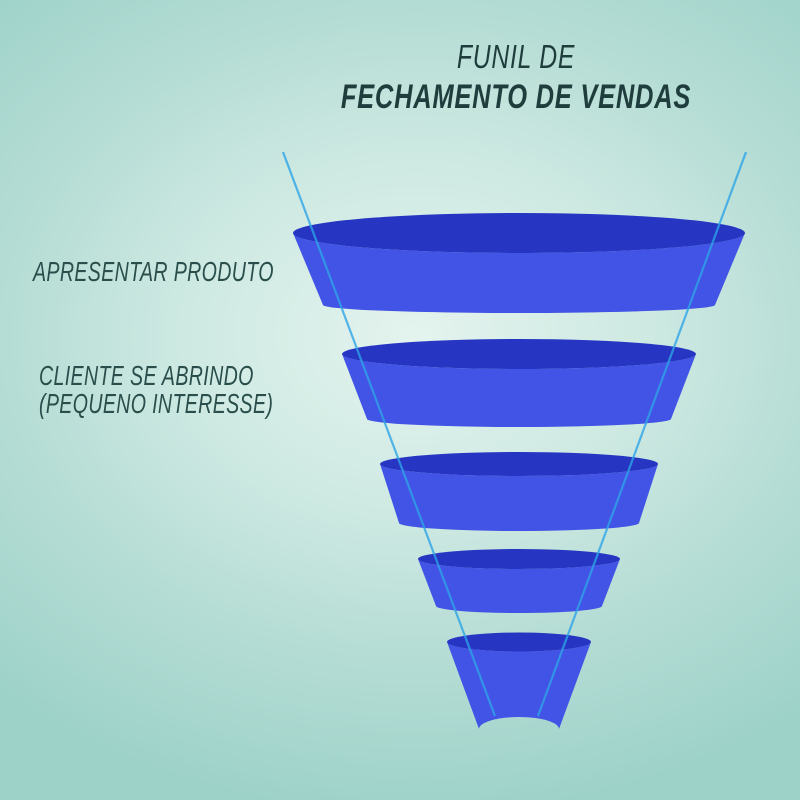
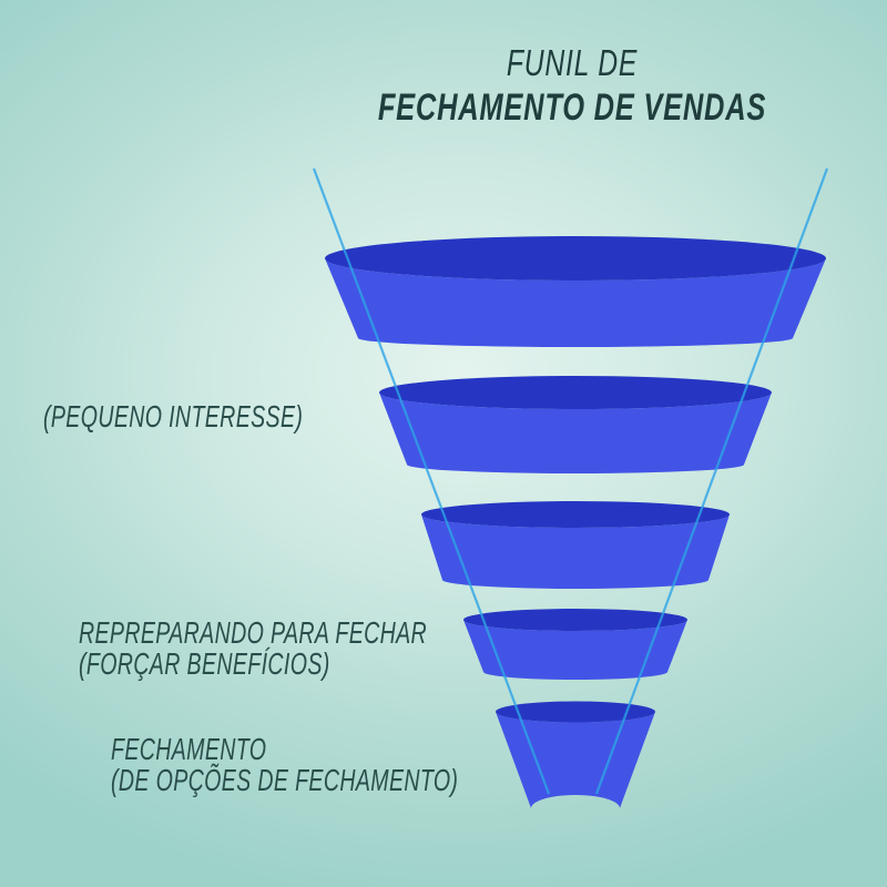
  FUNIL DE
  FECHAMENTO DE VENDAS
- APRESENTAR PRODUTO
- CLIENTE SE ABRINDO
  (PEQUENO INTERESSE)
+ REPREPARANDO PARA FECHAR
+ (FORÇAR BENEFÍCIOS)
+ FECHAMENTO
+ (DE OPÇÕES DE FECHAMENTO)
